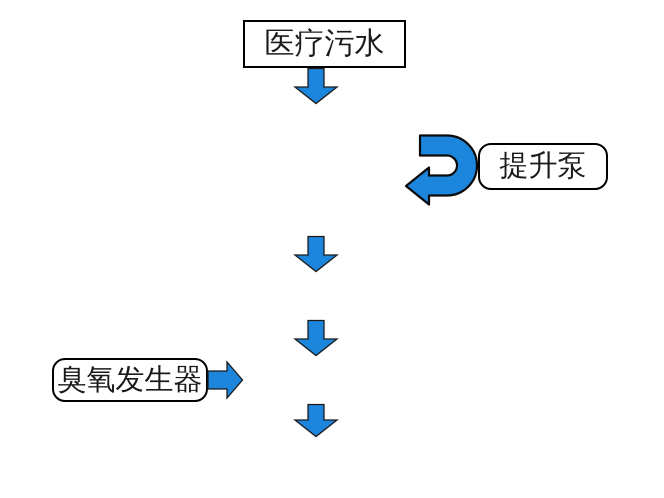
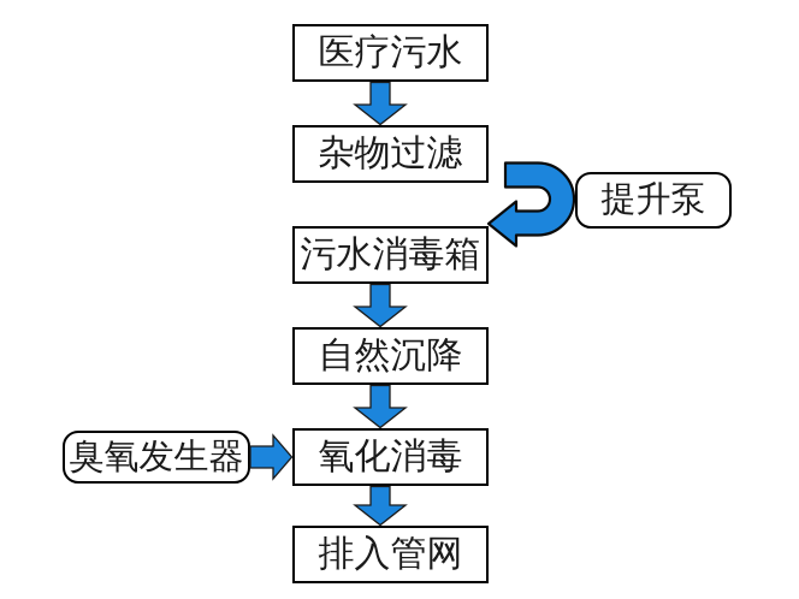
  医疗污水
+ 杂物过滤
+ 污水消毒箱
+ 自然沉降
+ 氧化消毒
+ 排入管网
  提升泵
  臭氧发生器
